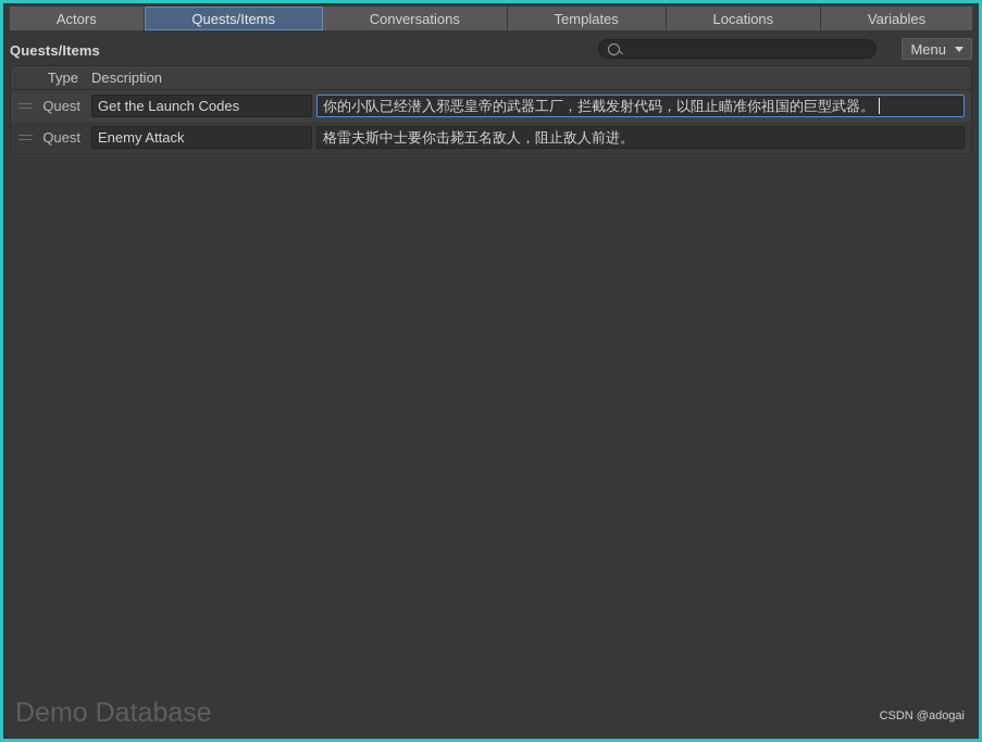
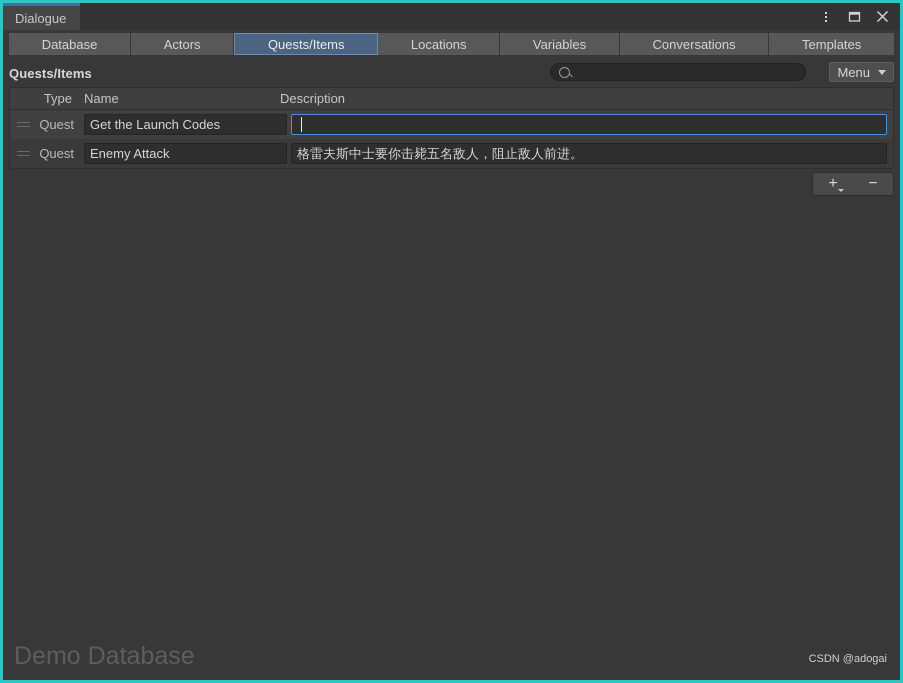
+ Dialogue
+ Database
  Actors
  Quests/Items
- Conversations
+ Locations
- Templates
+ Variables
- Locations
+ Conversations
- Variables
+ Templates
  Quests/Items
  Menu
  Type
+ Name
  Description
  Quest
  Get the Launch Codes
- 你的小队已经潜入邪恶皇帝的武器工厂，拦截发射代码，以阻止瞄准你祖国的巨型武器。
  Quest
  Enemy Attack
  格雷夫斯中士要你击毙五名敌人，阻止敌人前进。
+ +
+ −
  Demo Database
  CSDN @adogai
